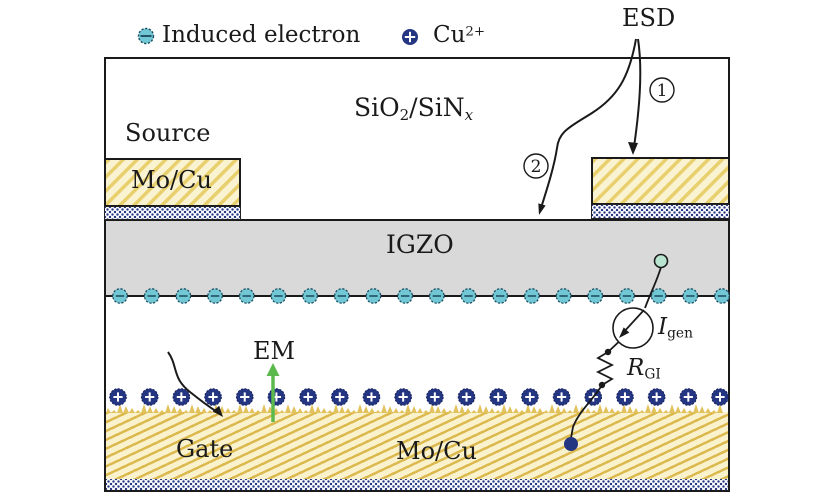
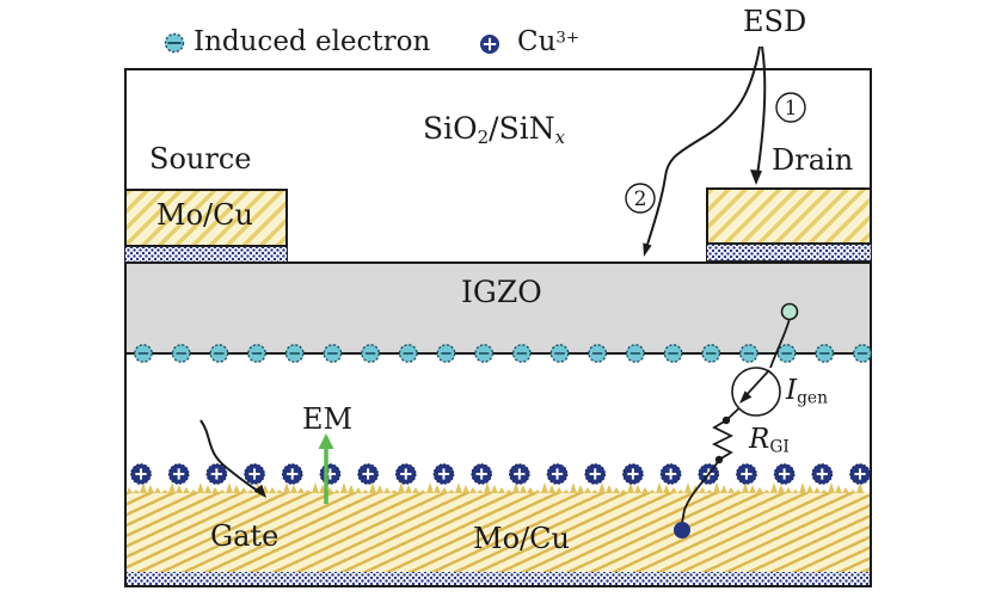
  1
  2
  Induced electron
- Cu2+
+ Cu3+
  ESD
  SiO2/SiNx
  Source
  Mo/Cu
+ Drain
  IGZO
  EM
  Gate
  Mo/Cu
  Igen
  RGI
